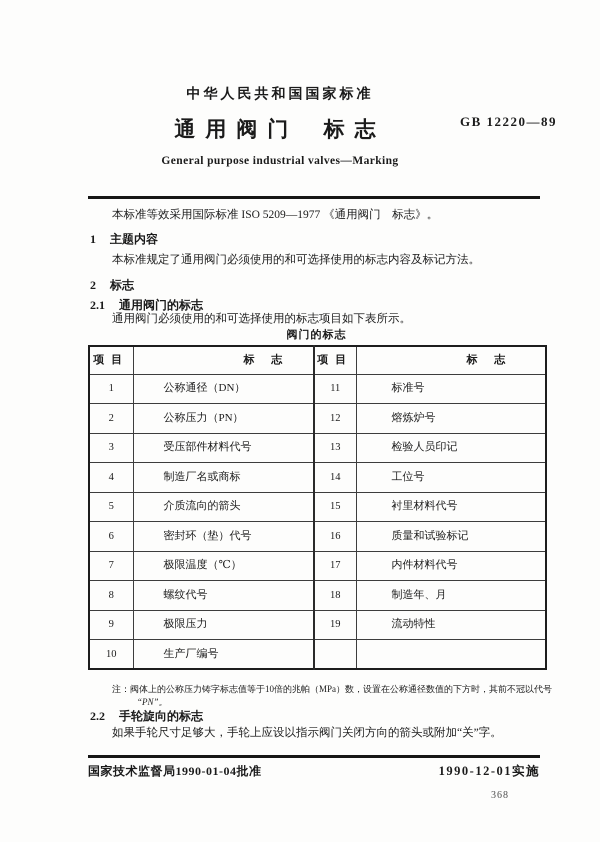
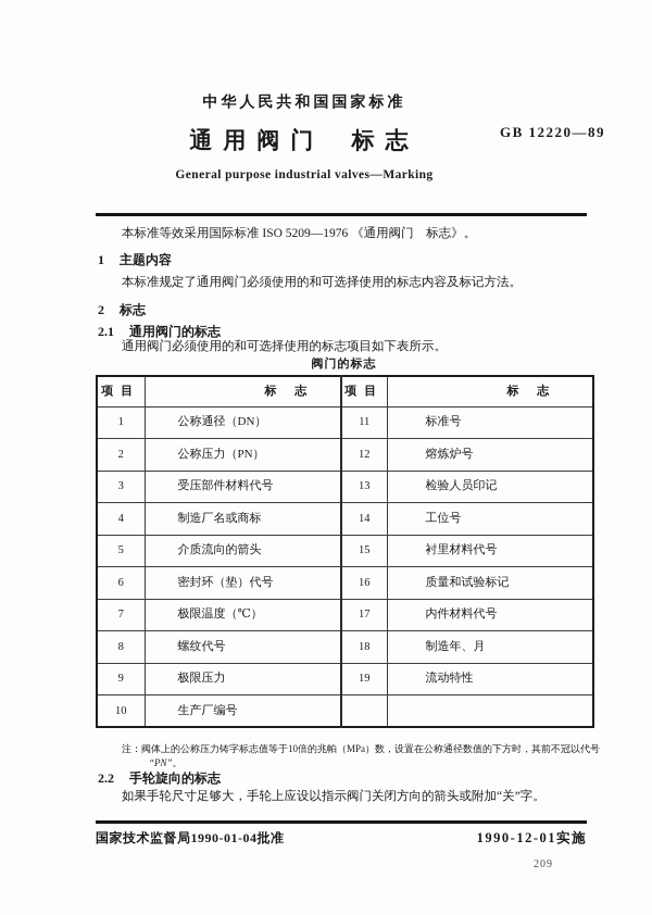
  中华人民共和国国家标准
  GB 12220—89
  通用阀门 标志
  General purpose industrial valves—Marking
- 本标准等效采用国际标准 ISO 5209—1977 《通用阀门 标志》。
+ 本标准等效采用国际标准 ISO 5209—1976 《通用阀门 标志》。
  1 主题内容
  本标准规定了通用阀门必须使用的和可选择使用的标志内容及标记方法。
  2 标志
  2.1 通用阀门的标志
  通用阀门必须使用的和可选择使用的标志项目如下表所示。
  阀门的标志
  项目	标 志	项目	标 志
  1	公称通径（DN）	11	标准号
  2	公称压力（PN）	12	熔炼炉号
  3	受压部件材料代号	13	检验人员印记
  4	制造厂名或商标	14	工位号
  5	介质流向的箭头	15	衬里材料代号
  6	密封环（垫）代号	16	质量和试验标记
  7	极限温度（℃）	17	内件材料代号
  8	螺纹代号	18	制造年、月
  9	极限压力	19	流动特性
  10	生产厂编号
  注：阀体上的公称压力铸字标志值等于10倍的兆帕（MPa）数，设置在公称通径数值的下方时，其前不冠以代号
  “PN”。
  2.2 手轮旋向的标志
  如果手轮尺寸足够大，手轮上应设以指示阀门关闭方向的箭头或附加“关”字。
  国家技术监督局1990-01-04批准
  1990-12-01实施
- 368
+ 209
